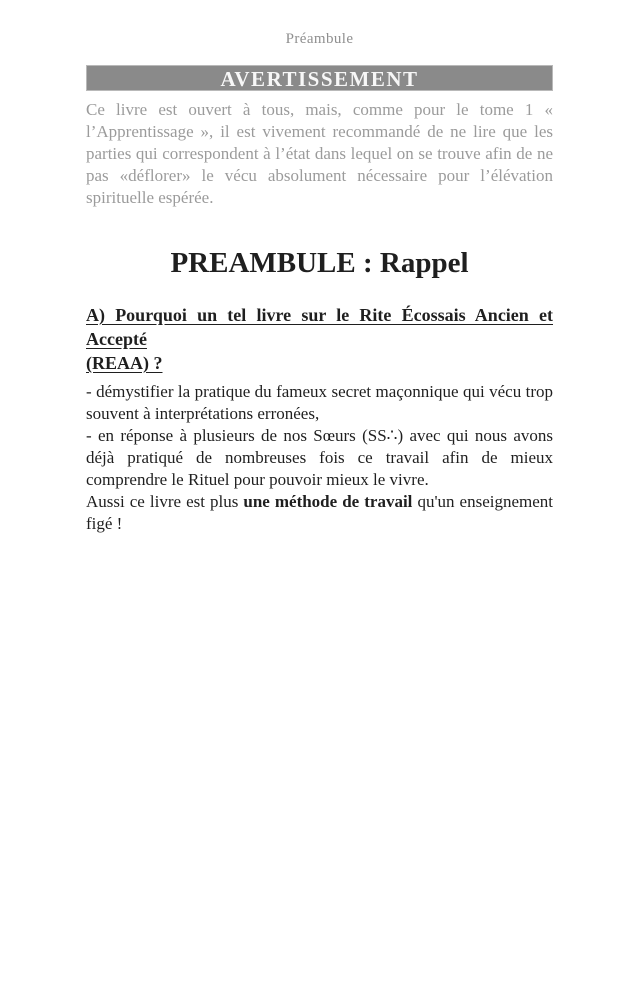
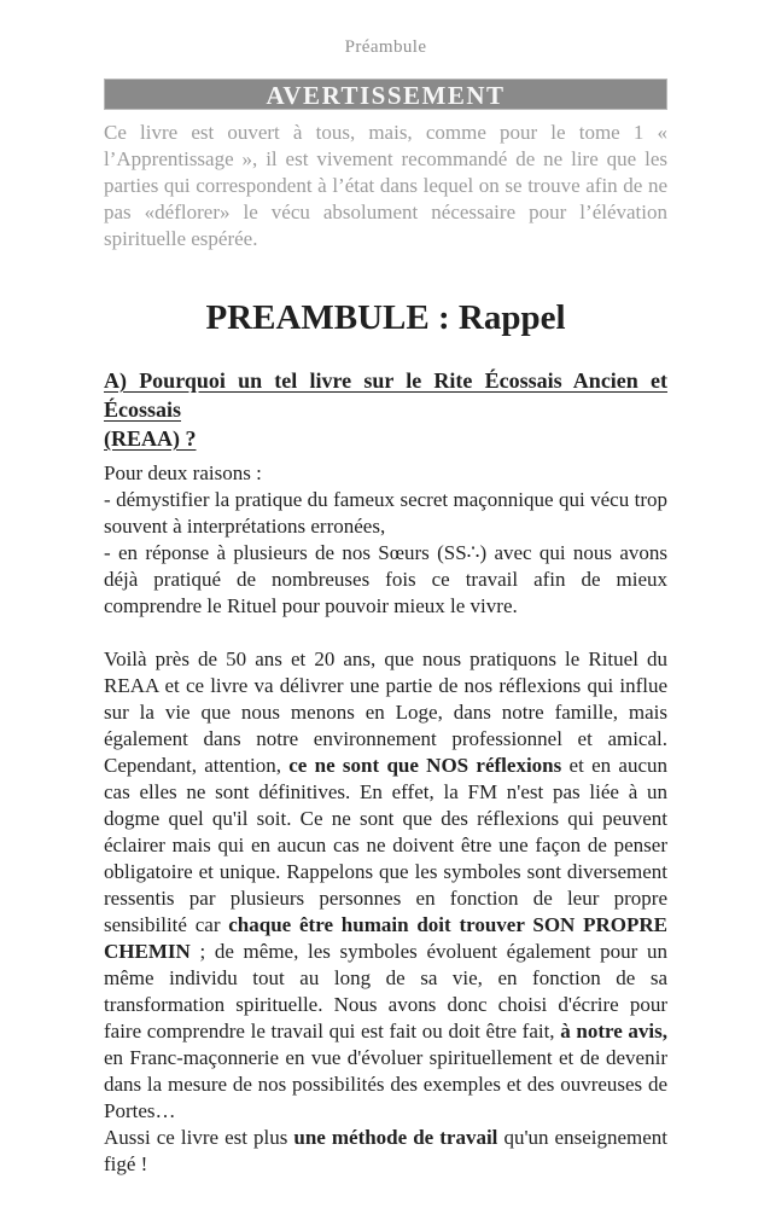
  Préambule
  AVERTISSEMENT
  Ce livre est ouvert à tous, mais, comme pour le tome 1 « l’Apprentissage », il est vivement recommandé de ne lire que les parties qui correspondent à l’état dans lequel on se trouve afin de ne pas «déflorer» le vécu absolument nécessaire pour l’élévation spirituelle espérée.
  PREAMBULE : Rappel
- A) Pourquoi un tel livre sur le Rite Écossais Ancien et Accepté
+ A) Pourquoi un tel livre sur le Rite Écossais Ancien et Écossais
  (REAA) ?
+ Pour deux raisons :
  - démystifier la pratique du fameux secret maçonnique qui vécu trop souvent à interprétations erronées,
  - en réponse à plusieurs de nos Sœurs (SS∴) avec qui nous avons déjà pratiqué de nombreuses fois ce travail afin de mieux comprendre le Rituel pour pouvoir mieux le vivre.
+ Voilà près de 50 ans et 20 ans, que nous pratiquons le Rituel du REAA et ce livre va délivrer une partie de nos réflexions qui influe sur la vie que nous menons en Loge, dans notre famille, mais également dans notre environnement professionnel et amical. Cependant, attention, ce ne sont que NOS réflexions et en aucun cas elles ne sont définitives. En effet, la FM n'est pas liée à un dogme quel qu'il soit. Ce ne sont que des réflexions qui peuvent éclairer mais qui en aucun cas ne doivent être une façon de penser obligatoire et unique. Rappelons que les symboles sont diversement ressentis par plusieurs personnes en fonction de leur propre sensibilité car chaque être humain doit trouver SON PROPRE CHEMIN ; de même, les symboles évoluent également pour un même individu tout au long de sa vie, en fonction de sa transformation spirituelle. Nous avons donc choisi d'écrire pour faire comprendre le travail qui est fait ou doit être fait, à notre avis, en Franc-maçonnerie en vue d'évoluer spirituellement et de devenir dans la mesure de nos possibilités des exemples et des ouvreuses de Portes…
  Aussi ce livre est plus une méthode de travail qu'un enseignement figé !
